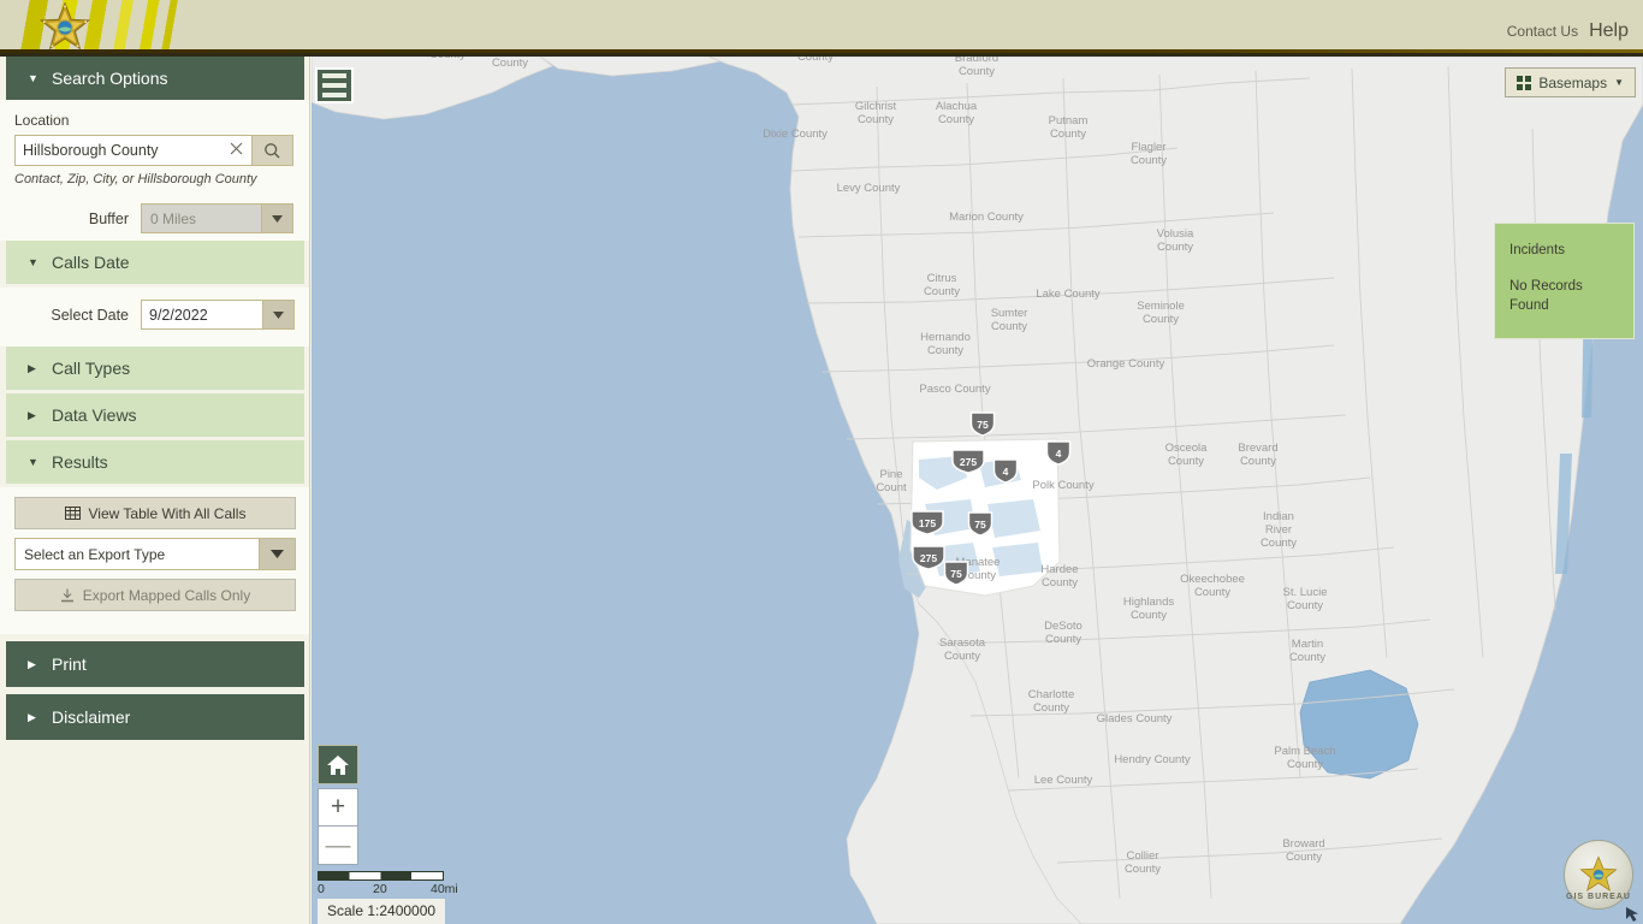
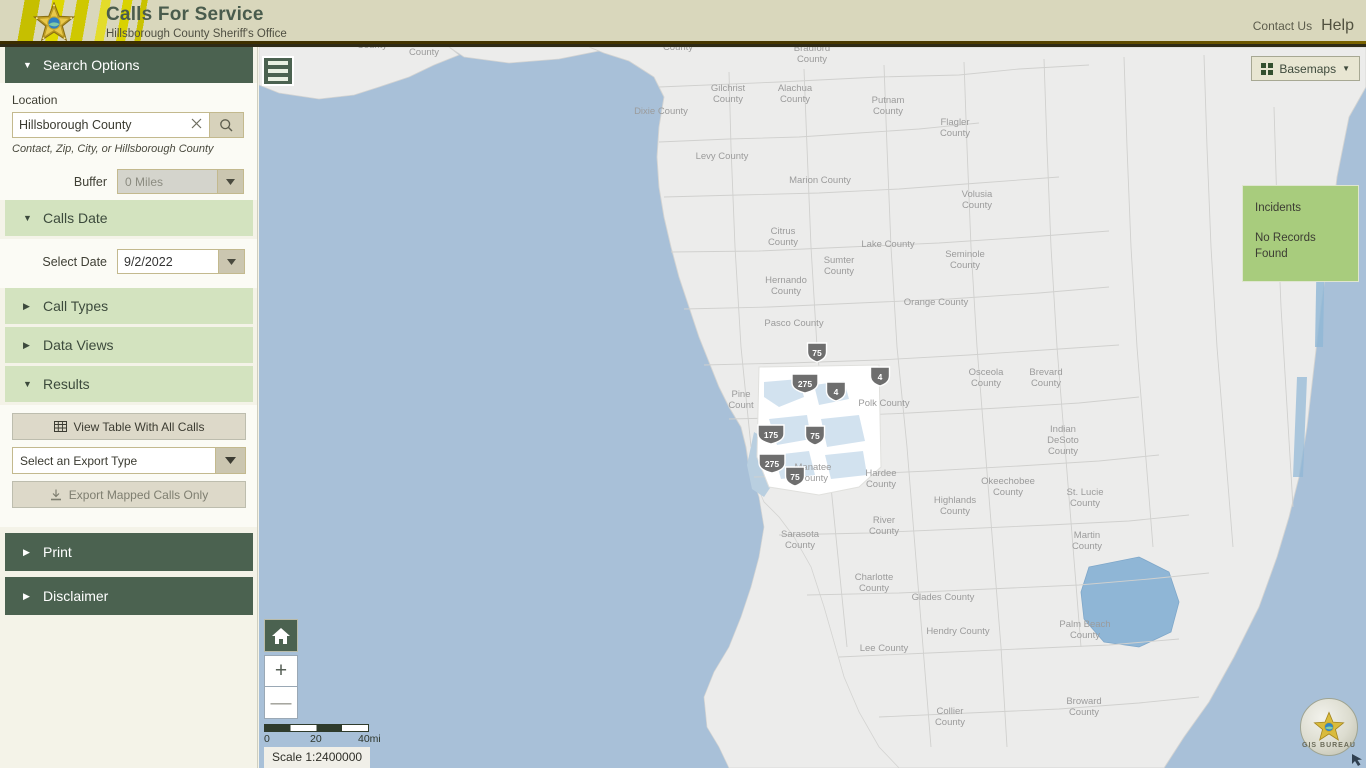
+ Calls For Service
+ Hillsborough County Sheriff's Office
  Contact Us
  Help
  ▼
  Search Options
  Location
  Hillsborough County
  Contact, Zip, City, or Hillsborough County
  Buffer
  0 Miles
  ▼
  Calls Date
  Select Date
  9/2/2022
  ▶
  Call Types
  ▶
  Data Views
  ▼
  Results
  View Table With All Calls
  Select an Export Type
  Export Mapped Calls Only
  ▶
  Print
  ▶
  Disclaimer
  County
  Bradford County
  Gilchrist County
  Alachua County
  Putnam County
  Dixie County
  Flagler County
  Levy County
  Marion County
  Volusia County
  Citrus County
  Lake County
  Sumter County
  Seminole County
  Hernando County
  Orange County
  Pasco County
  Osceola County
  Brevard County
  Pine Count
  Polk County
- Indian River County
+ Indian DeSoto County
  natee ounty
  Hardee County
  Okeechobee County
  St. Lucie County
  Highlands County
- DeSoto County
+ River County
  Martin County
  Sarasota County
  Charlotte County
  Glades County
  Palm Beach County
  Hendry County
  Lee County
  Broward County
  Collier County
  75
  275
  4
  4
  175
  75
  275
  75
  Basemaps
  ▼
  Incidents
  No Records
  Found
  +
  —
  0
  20
  40mi
  Scale 1:2400000
